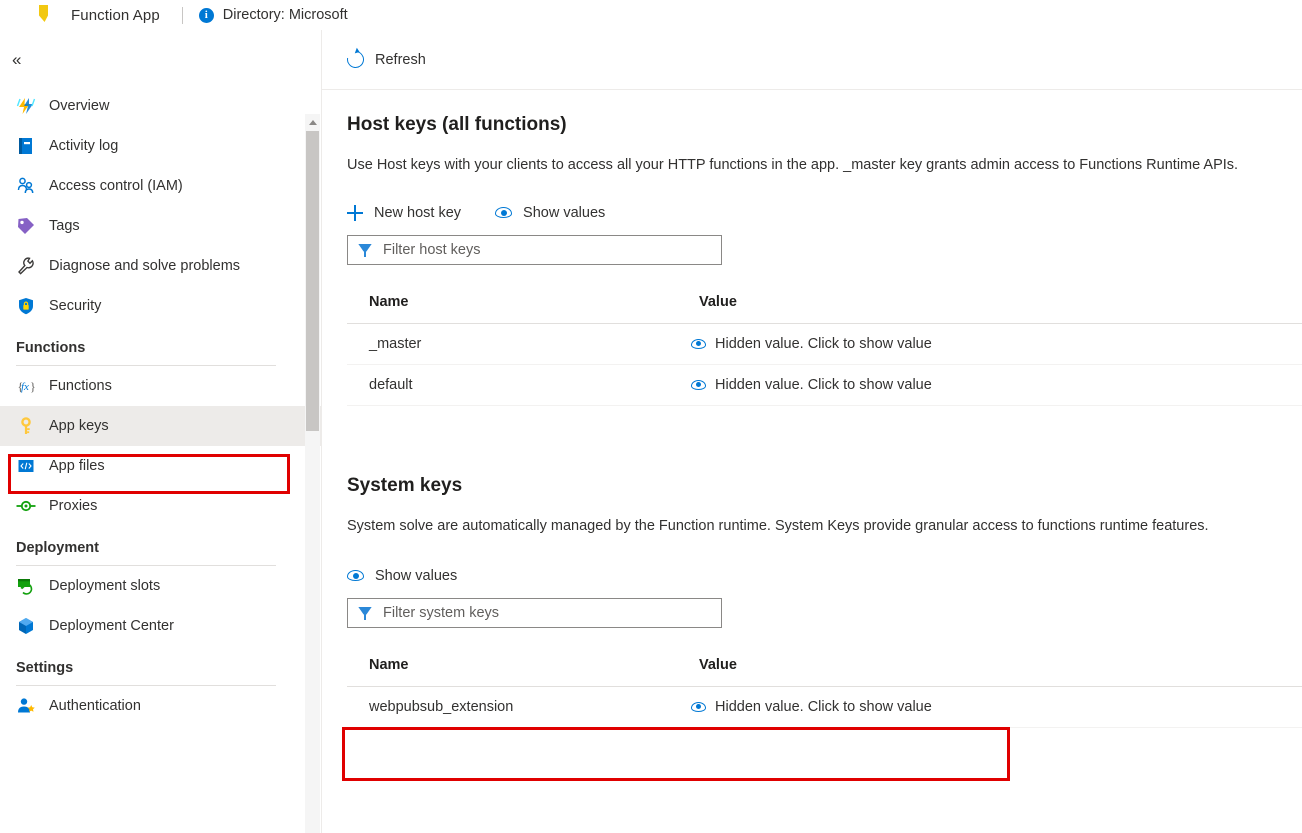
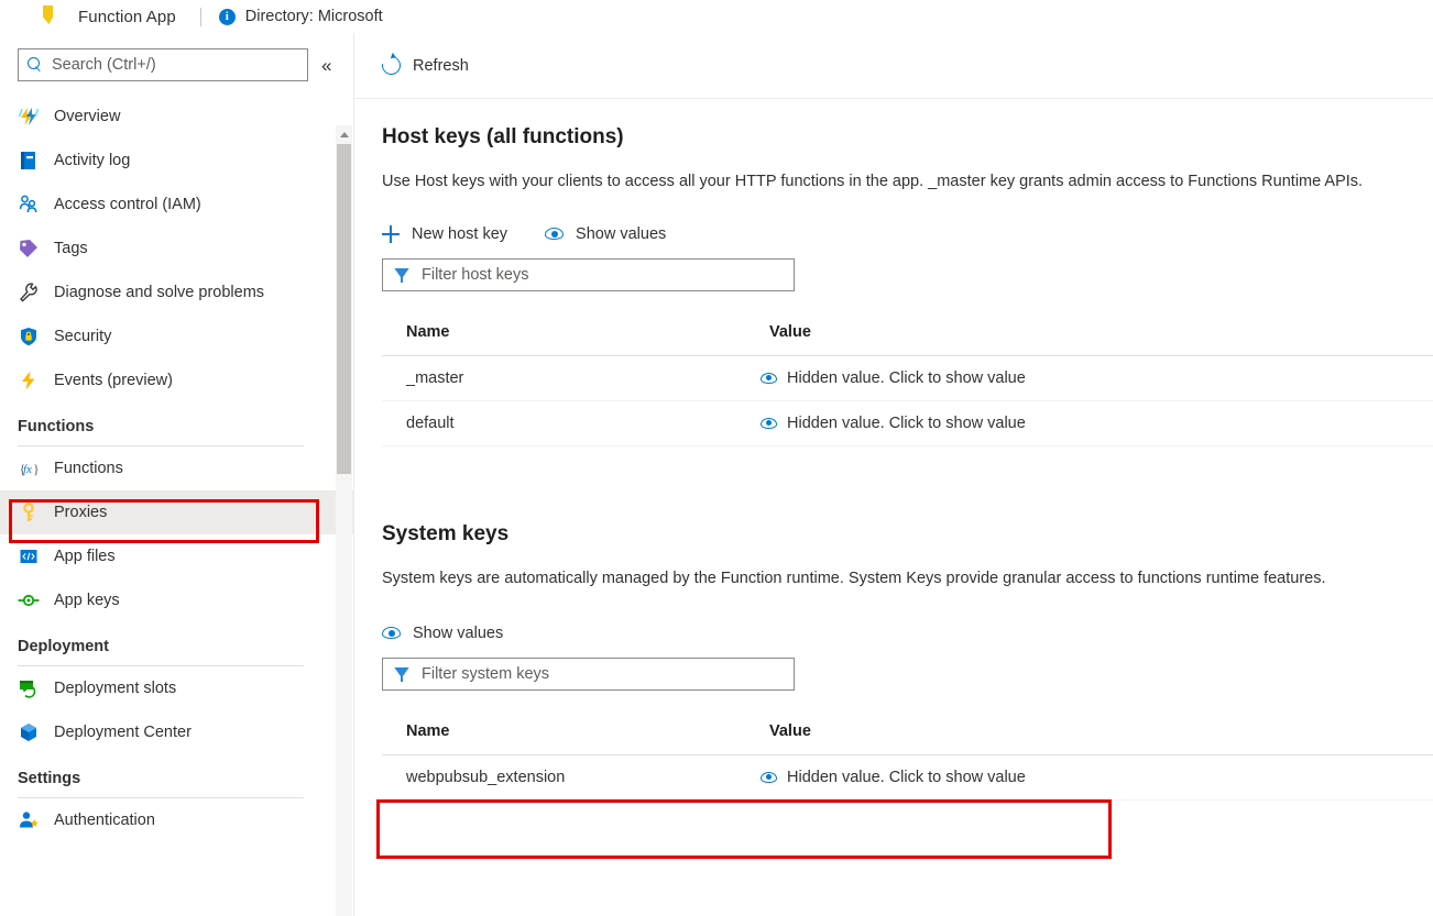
  Function App
  i
  Directory: Microsoft
+ Search (Ctrl+/)
  «
  Overview
  Activity log
  Access control (IAM)
  Tags
  Diagnose and solve problems
  Security
+ Events (preview)
  Functions
  {
  fx
  }
  Functions
- App keys
+ Proxies
  App files
- Proxies
+ App keys
  Deployment
  Deployment slots
  Deployment Center
  Settings
  Authentication
  Refresh
  Host keys (all functions)
  Use Host keys with your clients to access all your HTTP functions in the app. _master key grants admin access to Functions Runtime APIs.
  New host key
  Show values
  Filter host keys
  Name	Value
  _master	Hidden value. Click to show value
  default	Hidden value. Click to show value
  System keys
- System solve are automatically managed by the Function runtime. System Keys provide granular access to functions runtime features.
+ System keys are automatically managed by the Function runtime. System Keys provide granular access to functions runtime features.
  Show values
  Filter system keys
  Name	Value
  webpubsub_extension	Hidden value. Click to show value
